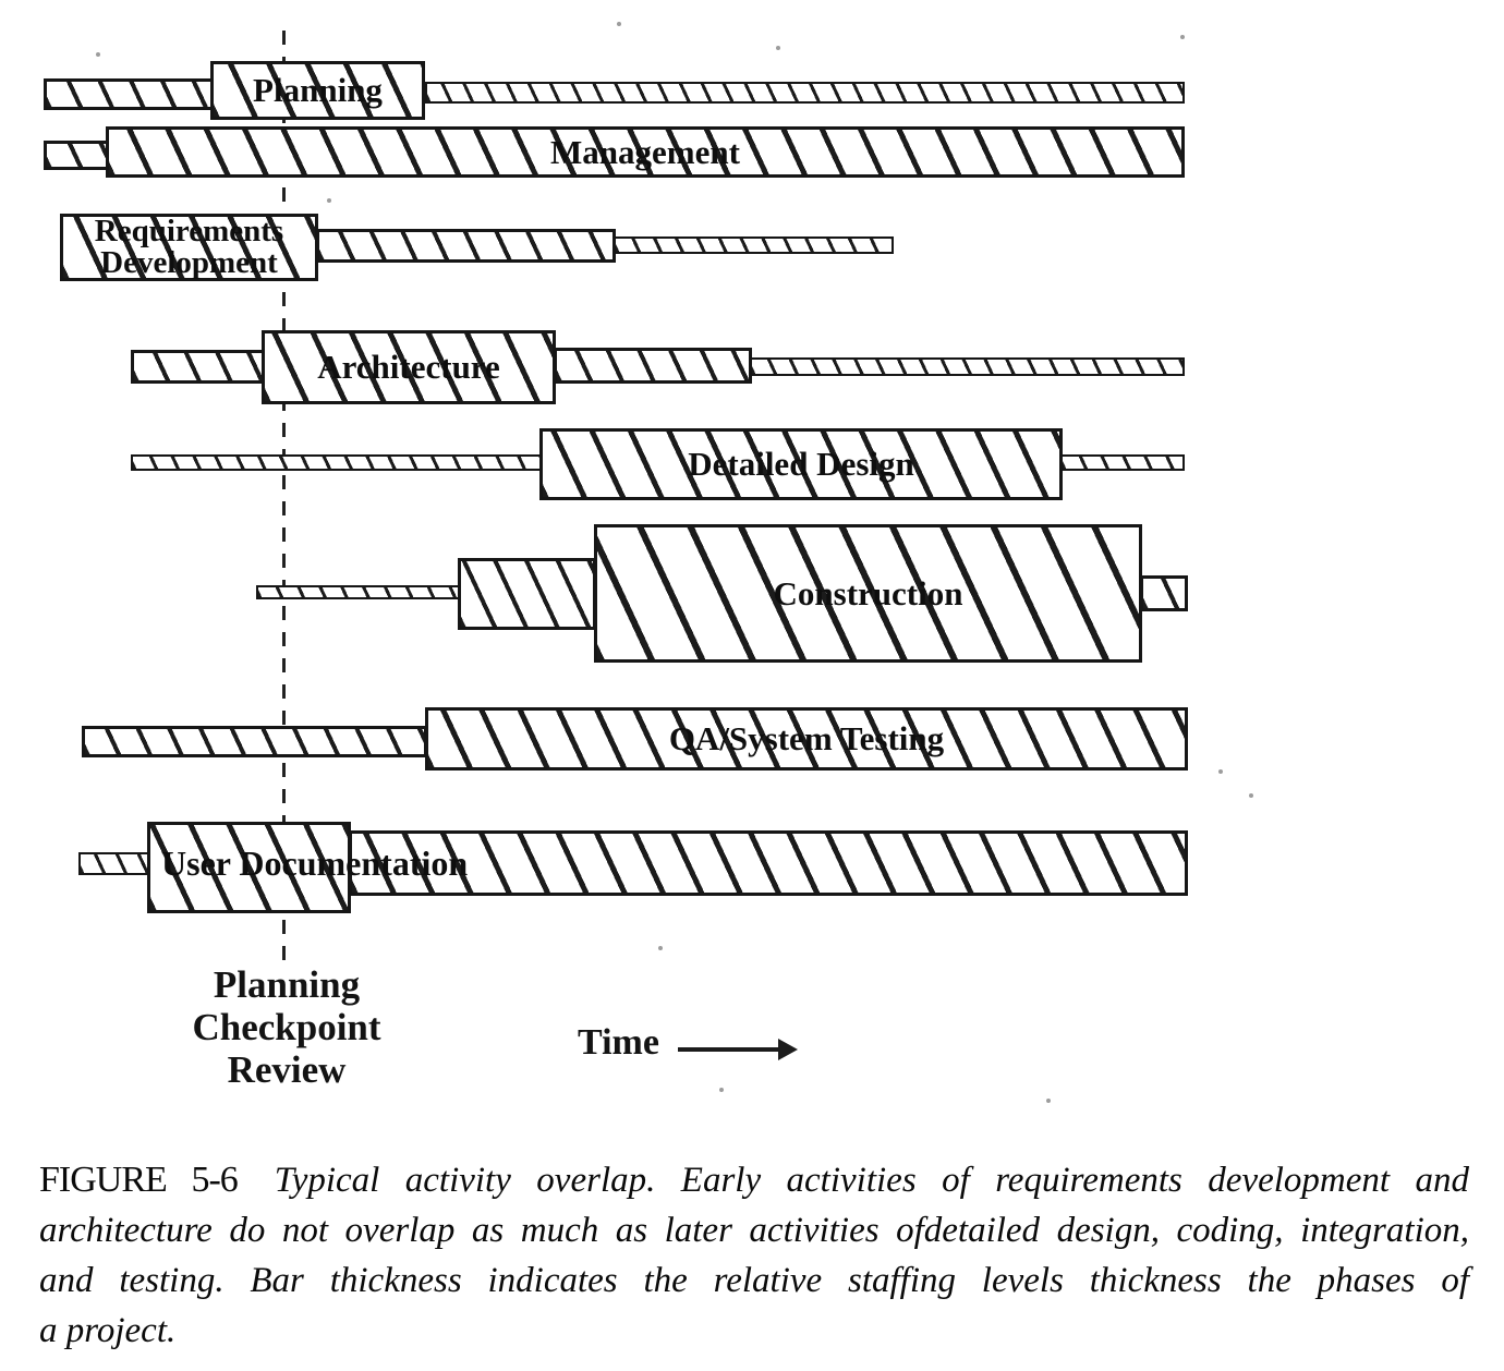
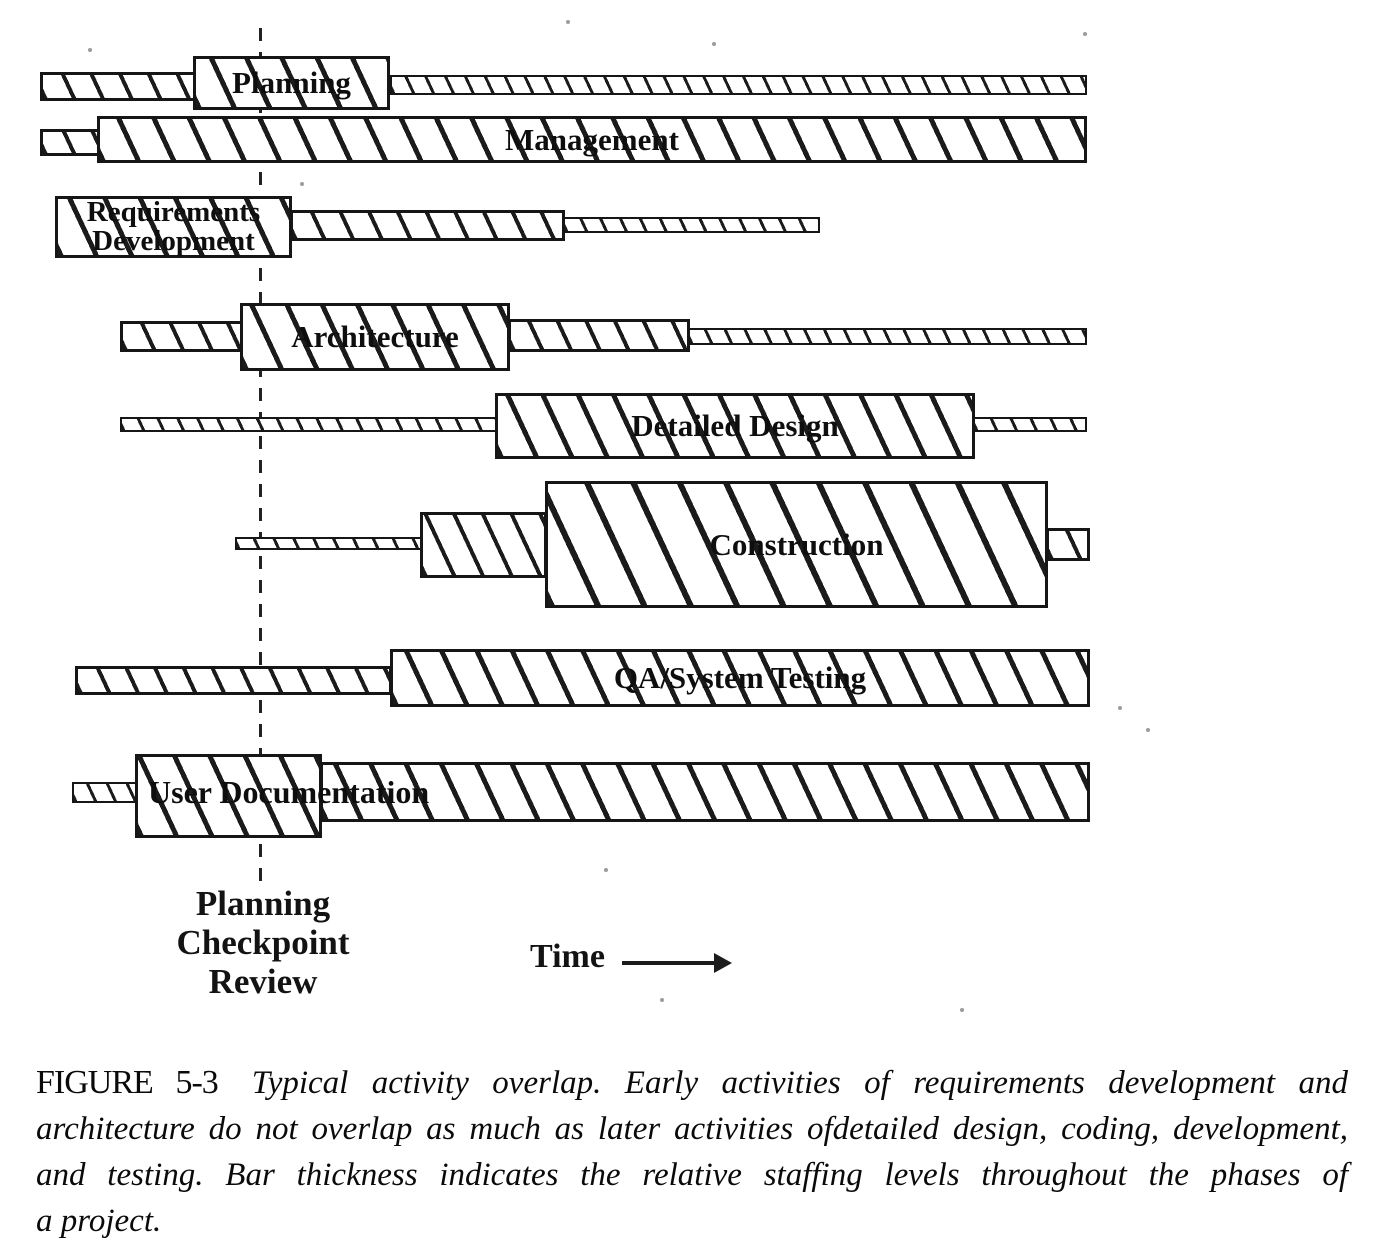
  Planning
  Management
  Requirements
  Development
  Architecture
  Detailed Design
  Construction
  QA/System Testing
  User Documentation
  Planning
  Checkpoint
  Review
  Time
- FIGURE 5-6 Typical activity overlap. Early activities of requirements development and
+ FIGURE 5-3 Typical activity overlap. Early activities of requirements development and
- architecture do not overlap as much as later activities ofdetailed design, coding, integration,
+ architecture do not overlap as much as later activities ofdetailed design, coding, development,
- and testing. Bar thickness indicates the relative staffing levels thickness the phases of
+ and testing. Bar thickness indicates the relative staffing levels throughout the phases of
  a project.
